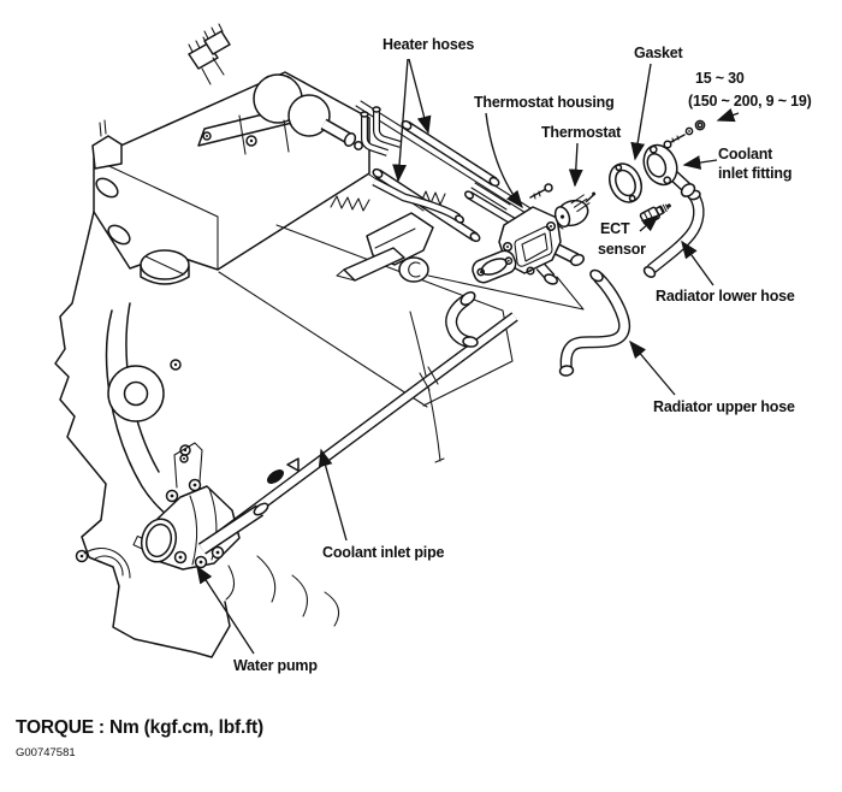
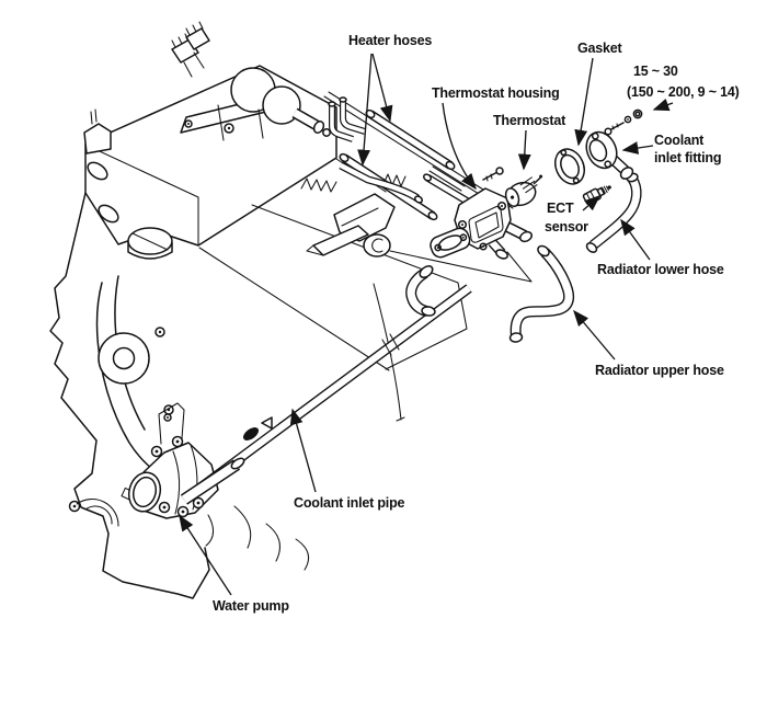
  Heater hoses
  Thermostat housing
  Thermostat
  Gasket
  15 ~ 30
- (150 ~ 200, 9 ~ 19)
+ (150 ~ 200, 9 ~ 14)
  Coolant
  inlet fitting
  ECT
  sensor
  Radiator lower hose
  Radiator upper hose
  Coolant inlet pipe
  Water pump
- TORQUE : Nm (kgf.cm, lbf.ft)
- G00747581
